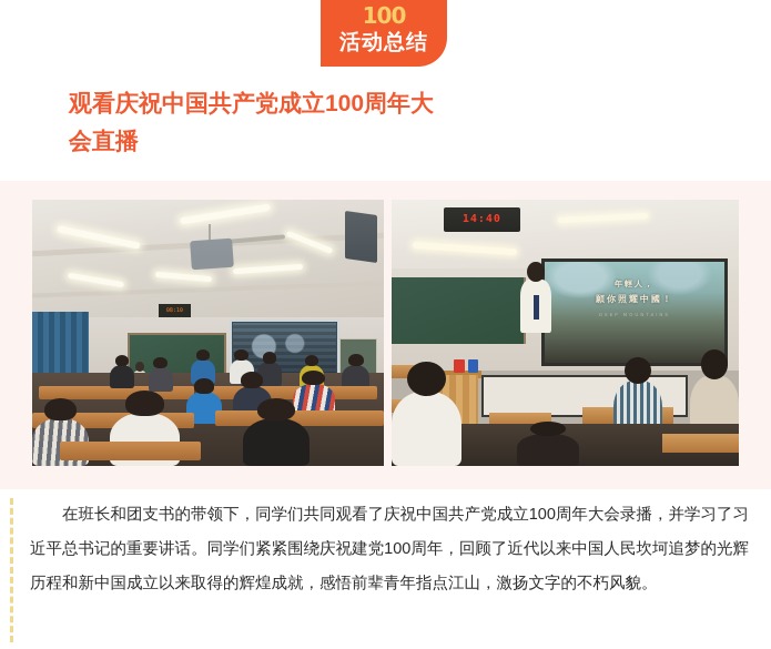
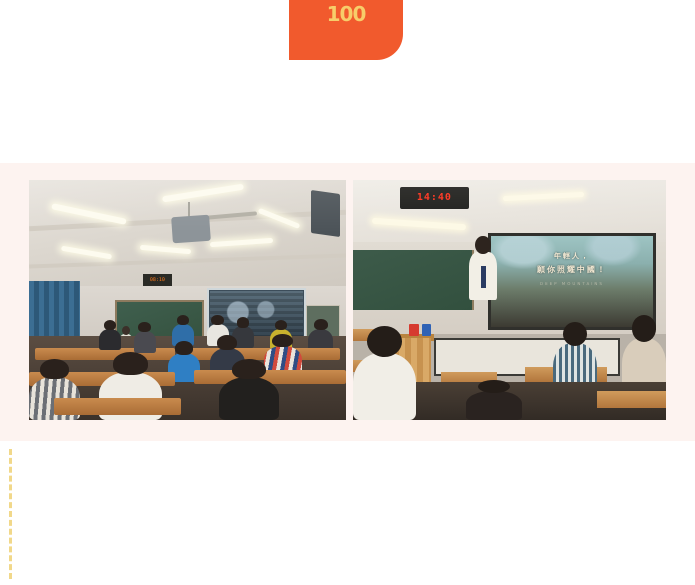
  100
- 活动总结
- 观看庆祝中国共产党成立100周年大会直播
- 在班长和团支书的带领下，同学们共同观看了庆祝中国共产党成立100周年大会录播，并学习了习近平总书记的重要讲话。同学们紧紧围绕庆祝建党100周年，回顾了近代以来中国人民坎坷追梦的光辉历程和新中国成立以来取得的辉煌成就，感悟前辈青年指点江山，激扬文字的不朽风貌。
